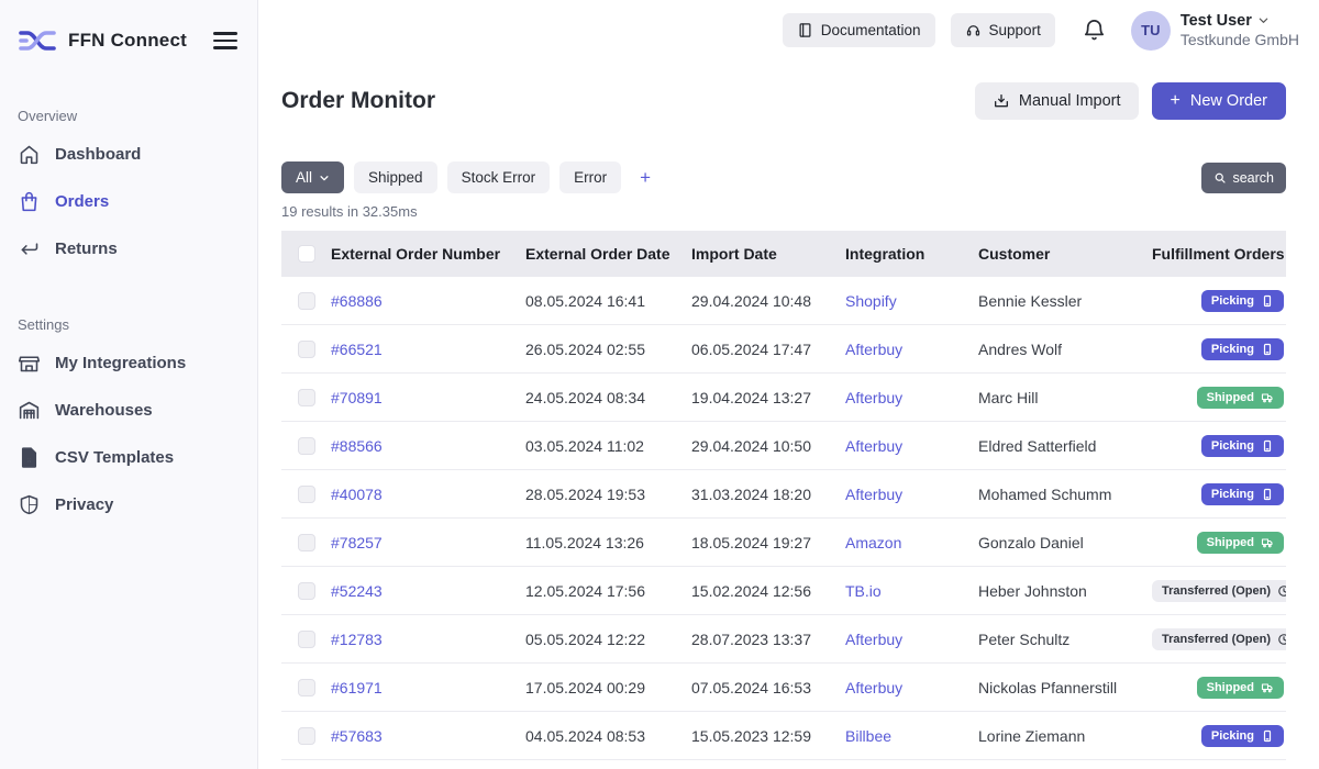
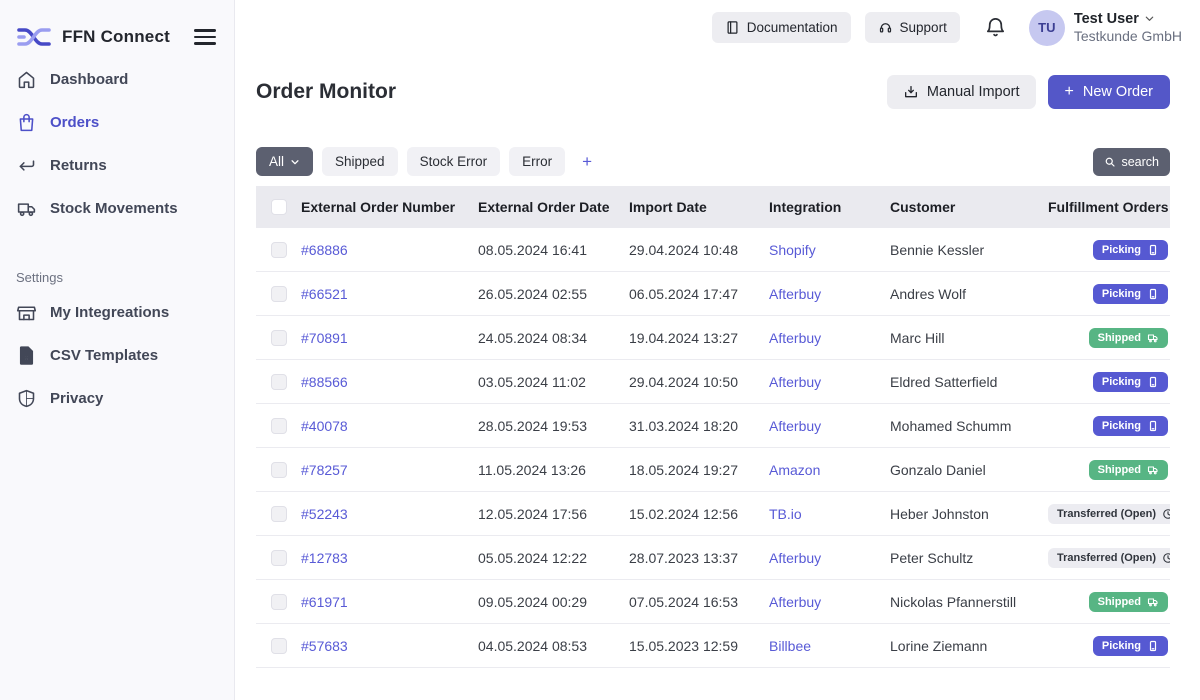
  FFN Connect
- Overview
  Dashboard
  Orders
  Returns
+ Stock Movements
  Settings
  My Integreations
- Warehouses
  CSV Templates
  Privacy
  Documentation
  Support
  TU
  Test User
  Testkunde GmbH
  Order Monitor
  Manual Import
  +
  New Order
  All
  Shipped
  Stock Error
  Error
  +
  search
- 19 results in 32.35ms
  External Order Number
  External Order Date
  Import Date
  Integration
  Customer
  Fulfillment Orders
  #68886
  08.05.2024 16:41
  29.04.2024 10:48
  Shopify
  Bennie Kessler
  Picking
  #66521
  26.05.2024 02:55
  06.05.2024 17:47
  Afterbuy
  Andres Wolf
  Picking
  #70891
  24.05.2024 08:34
  19.04.2024 13:27
  Afterbuy
  Marc Hill
  Shipped
  #88566
  03.05.2024 11:02
  29.04.2024 10:50
  Afterbuy
  Eldred Satterfield
  Picking
  #40078
  28.05.2024 19:53
  31.03.2024 18:20
  Afterbuy
  Mohamed Schumm
  Picking
  #78257
  11.05.2024 13:26
  18.05.2024 19:27
  Amazon
  Gonzalo Daniel
  Shipped
  #52243
  12.05.2024 17:56
  15.02.2024 12:56
  TB.io
  Heber Johnston
  Transferred (Open)
  #12783
  05.05.2024 12:22
  28.07.2023 13:37
  Afterbuy
  Peter Schultz
  Transferred (Open)
  #61971
- 17.05.2024 00:29
+ 09.05.2024 00:29
  07.05.2024 16:53
  Afterbuy
  Nickolas Pfannerstill
  Shipped
  #57683
  04.05.2024 08:53
  15.05.2023 12:59
  Billbee
  Lorine Ziemann
  Picking
